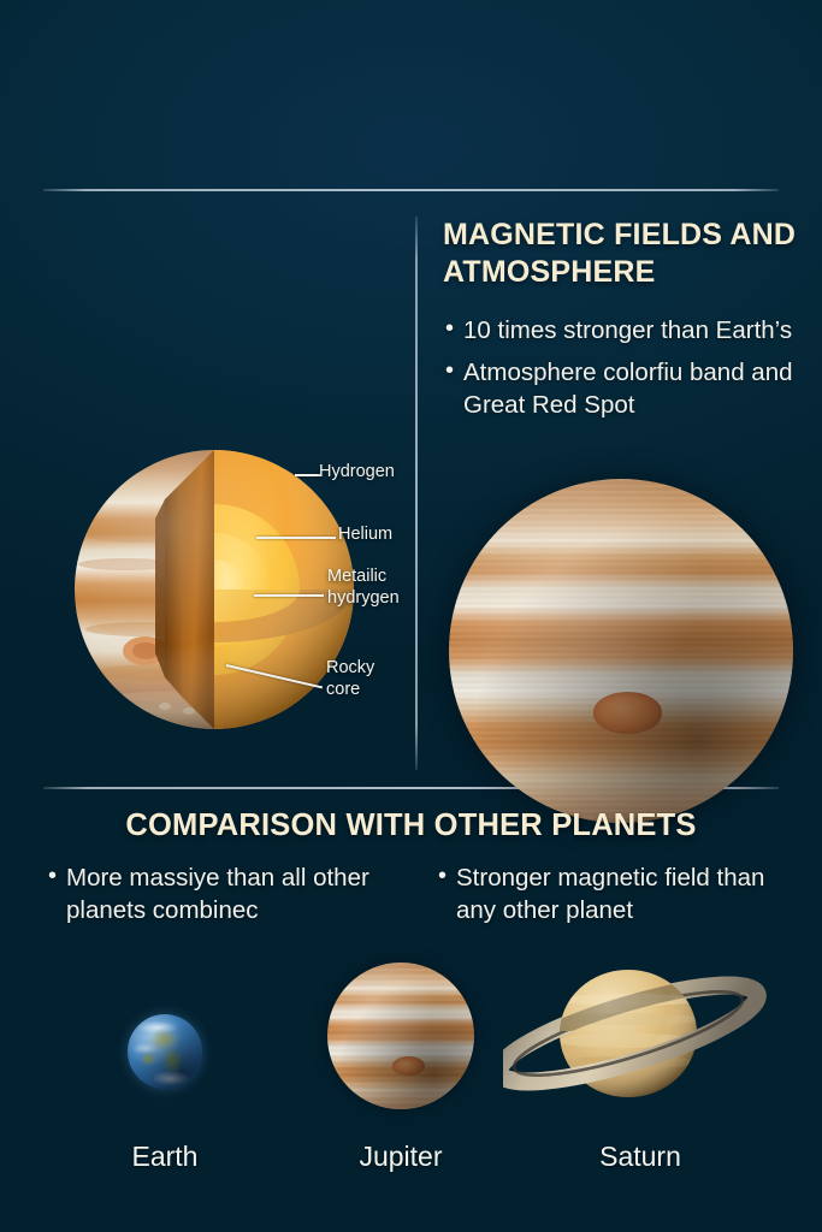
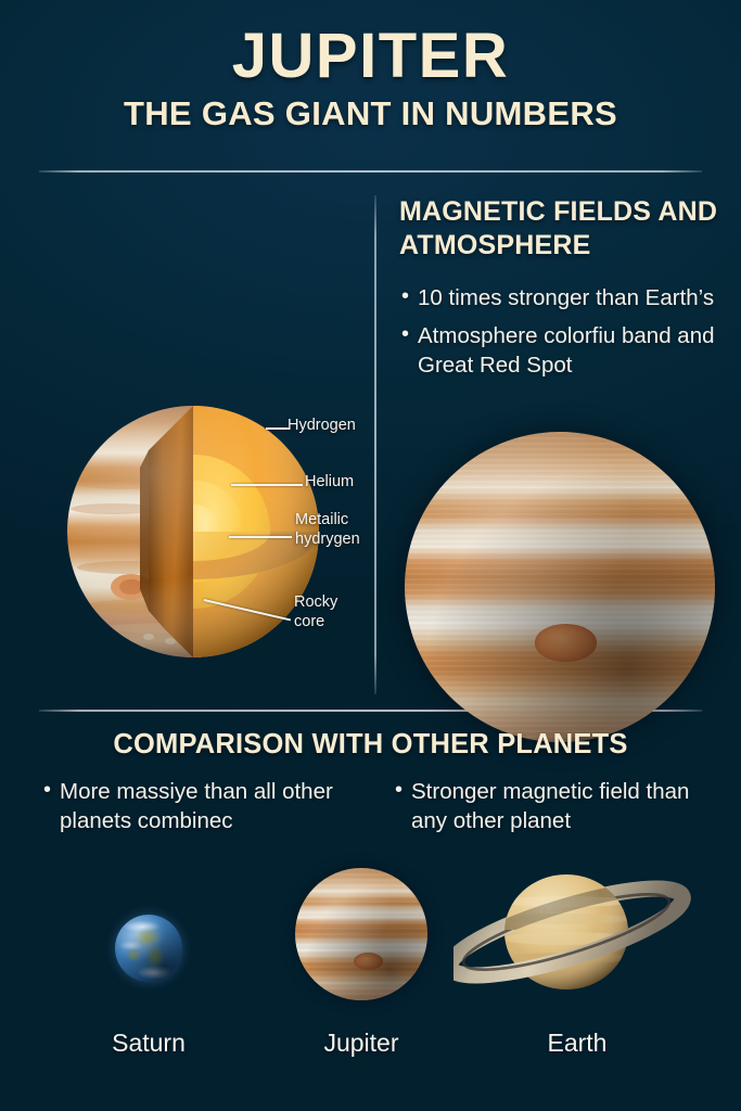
+ JUPITER
+ THE GAS GIANT IN NUMBERS
  MAGNETIC FIELDS AND ATMOSPHERE
  10 times stronger than Earth’s
  Atmosphere colorfiu band and Great Red Spot
  Hydrogen
  Helium
  Metailic
  hydrygen
  Rocky
  core
  COMPARISON WITH OTHER PLANETS
  More massiye than all other planets combinec
  Stronger magnetic field than any other planet
- Earth
+ Saturn
  Jupiter
- Saturn
+ Earth
